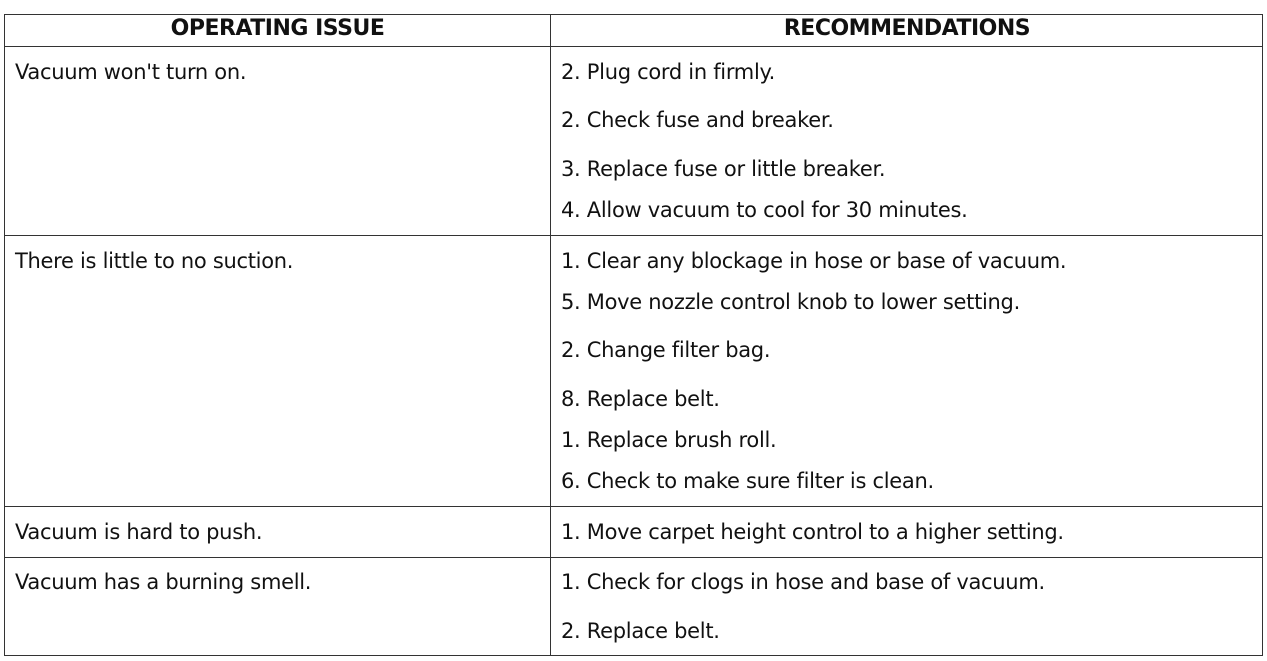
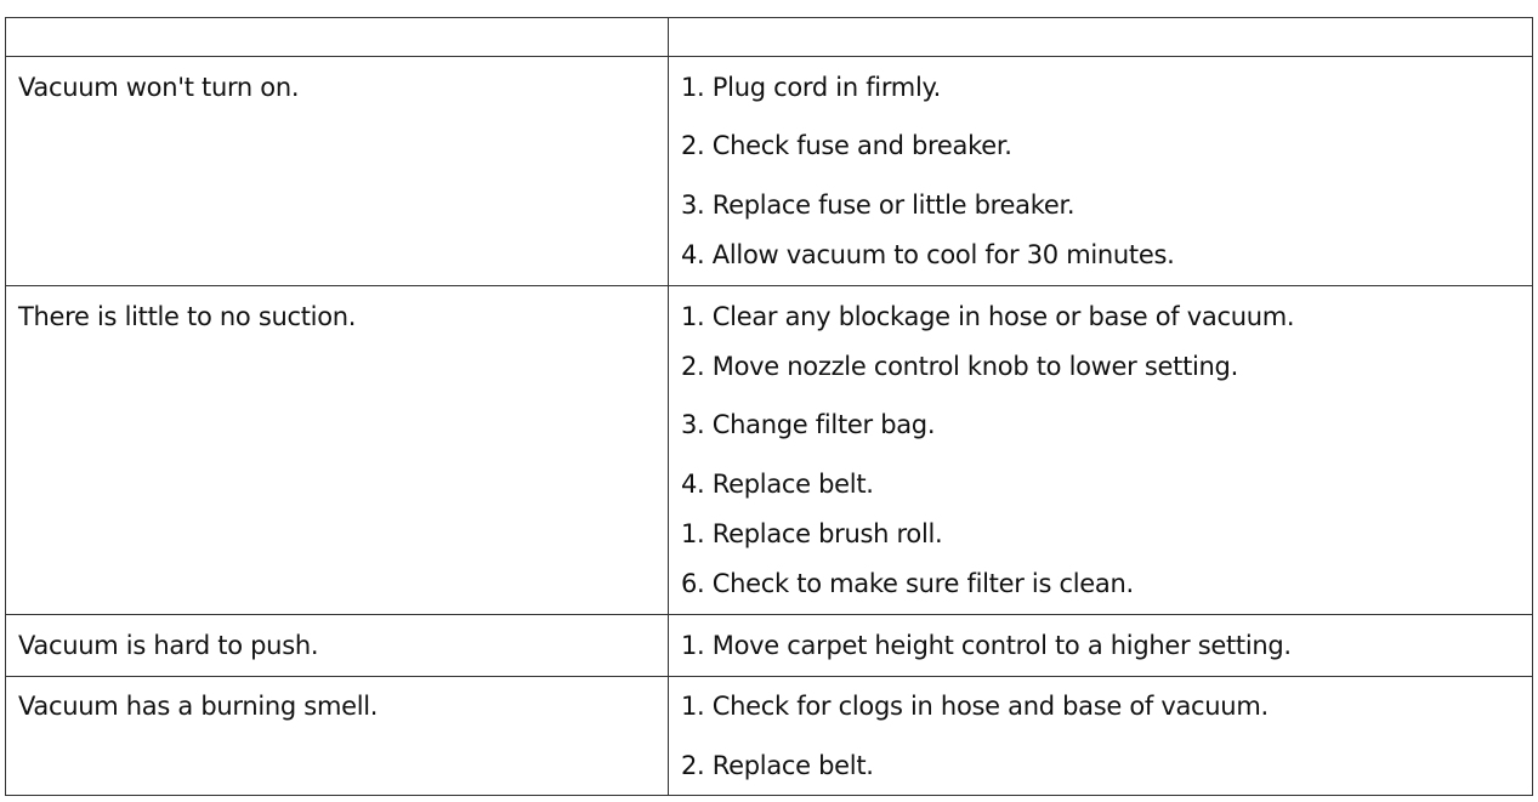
- OPERATING ISSUE
- RECOMMENDATIONS
  Vacuum won't turn on.
- 2. Plug cord in firmly.
+ 1. Plug cord in firmly.
  2. Check fuse and breaker.
  3. Replace fuse or little breaker.
  4. Allow vacuum to cool for 30 minutes.
  There is little to no suction.
  1. Clear any blockage in hose or base of vacuum.
- 5. Move nozzle control knob to lower setting.
+ 2. Move nozzle control knob to lower setting.
- 2. Change filter bag.
+ 3. Change filter bag.
- 8. Replace belt.
+ 4. Replace belt.
  1. Replace brush roll.
  6. Check to make sure filter is clean.
  Vacuum is hard to push.
  1. Move carpet height control to a higher setting.
  Vacuum has a burning smell.
  1. Check for clogs in hose and base of vacuum.
  2. Replace belt.
